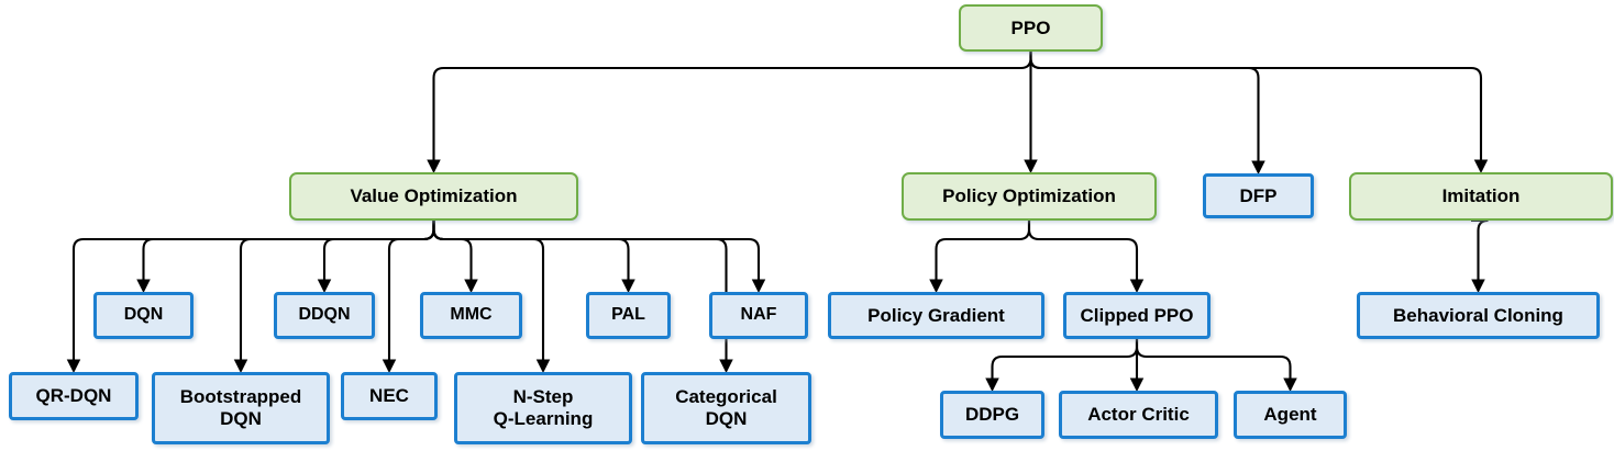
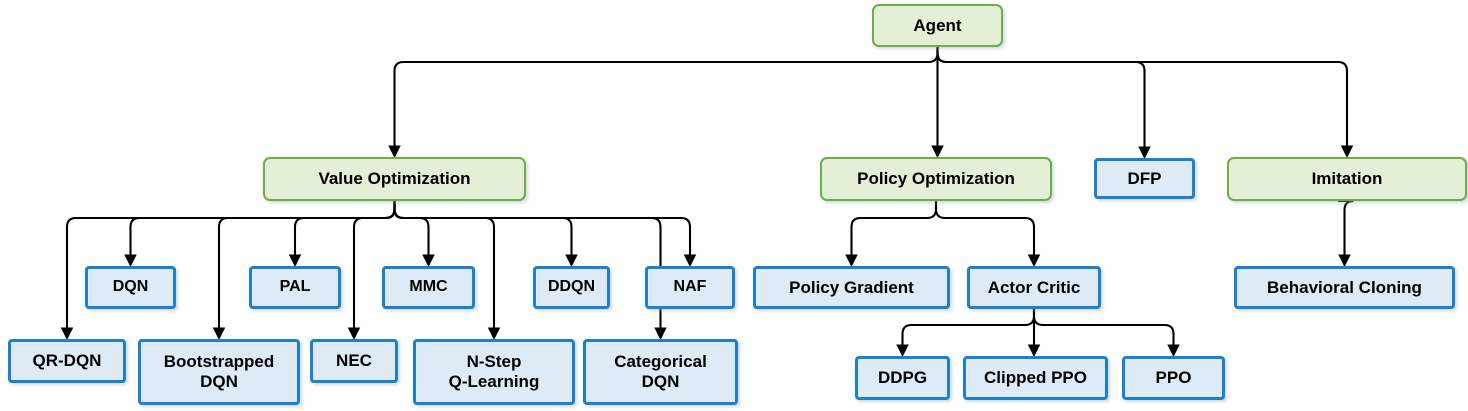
- PPO
+ Agent
  Value Optimization
  Policy Optimization
  DFP
  Imitation
  DQN
- DDQN
+ PAL
  MMC
- PAL
+ DDQN
  NAF
  Policy Gradient
- Clipped PPO
+ Actor Critic
  Behavioral Cloning
  QR-DQN
  Bootstrapped
  DQN
  NEC
  N-Step
  Q-Learning
  Categorical
  DQN
  DDPG
- Actor Critic
+ Clipped PPO
- Agent
+ PPO
